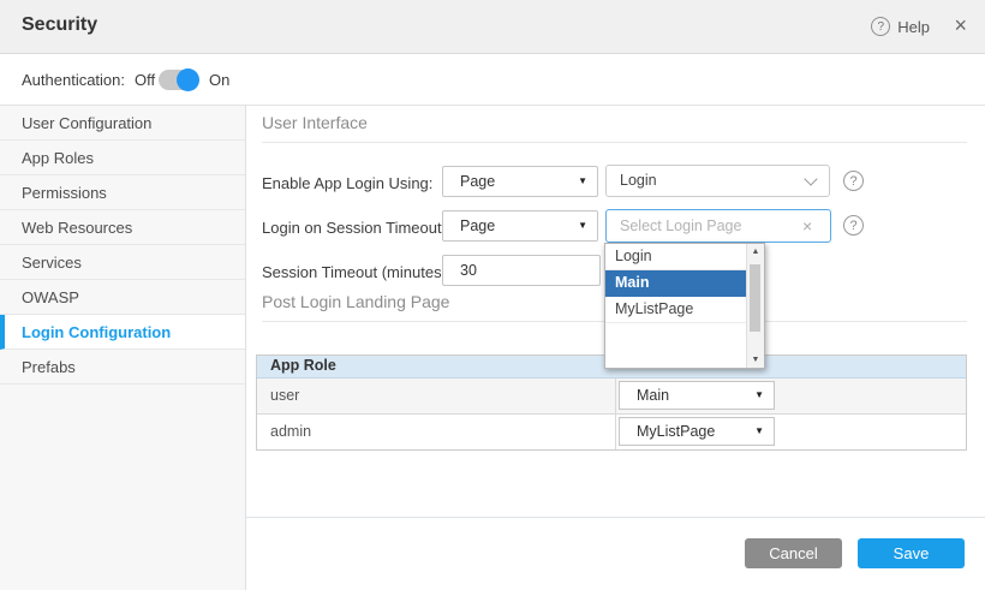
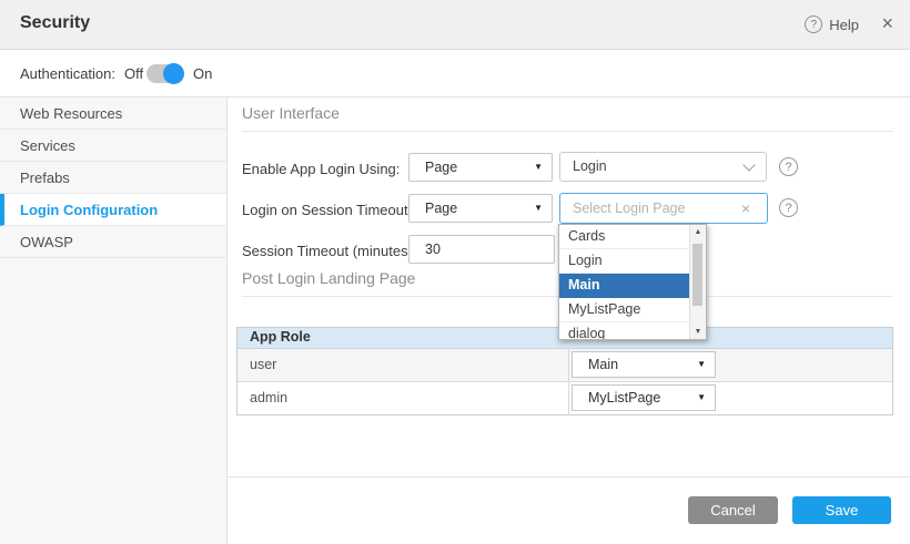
  Security
  ?
  Help
  ×
  Authentication:
  Off
  On
- User Configuration
- App Roles
- Permissions
  Web Resources
  Services
- OWASP
+ Prefabs
  Login Configuration
- Prefabs
+ OWASP
  User Interface
  Enable App Login Using:
  Page
  ▼
  Login
  ?
  Login on Session Timeout
  Page
  ▼
  Select Login Page
  ×
  ?
  Session Timeout (minutes
  30
  Post Login Landing Page
  App Role
  user
  Main
  ▼
  admin
  MyListPage
  ▼
  Cancel
  Save
+ Cards
  Login
  Main
  MyListPage
+ dialog
